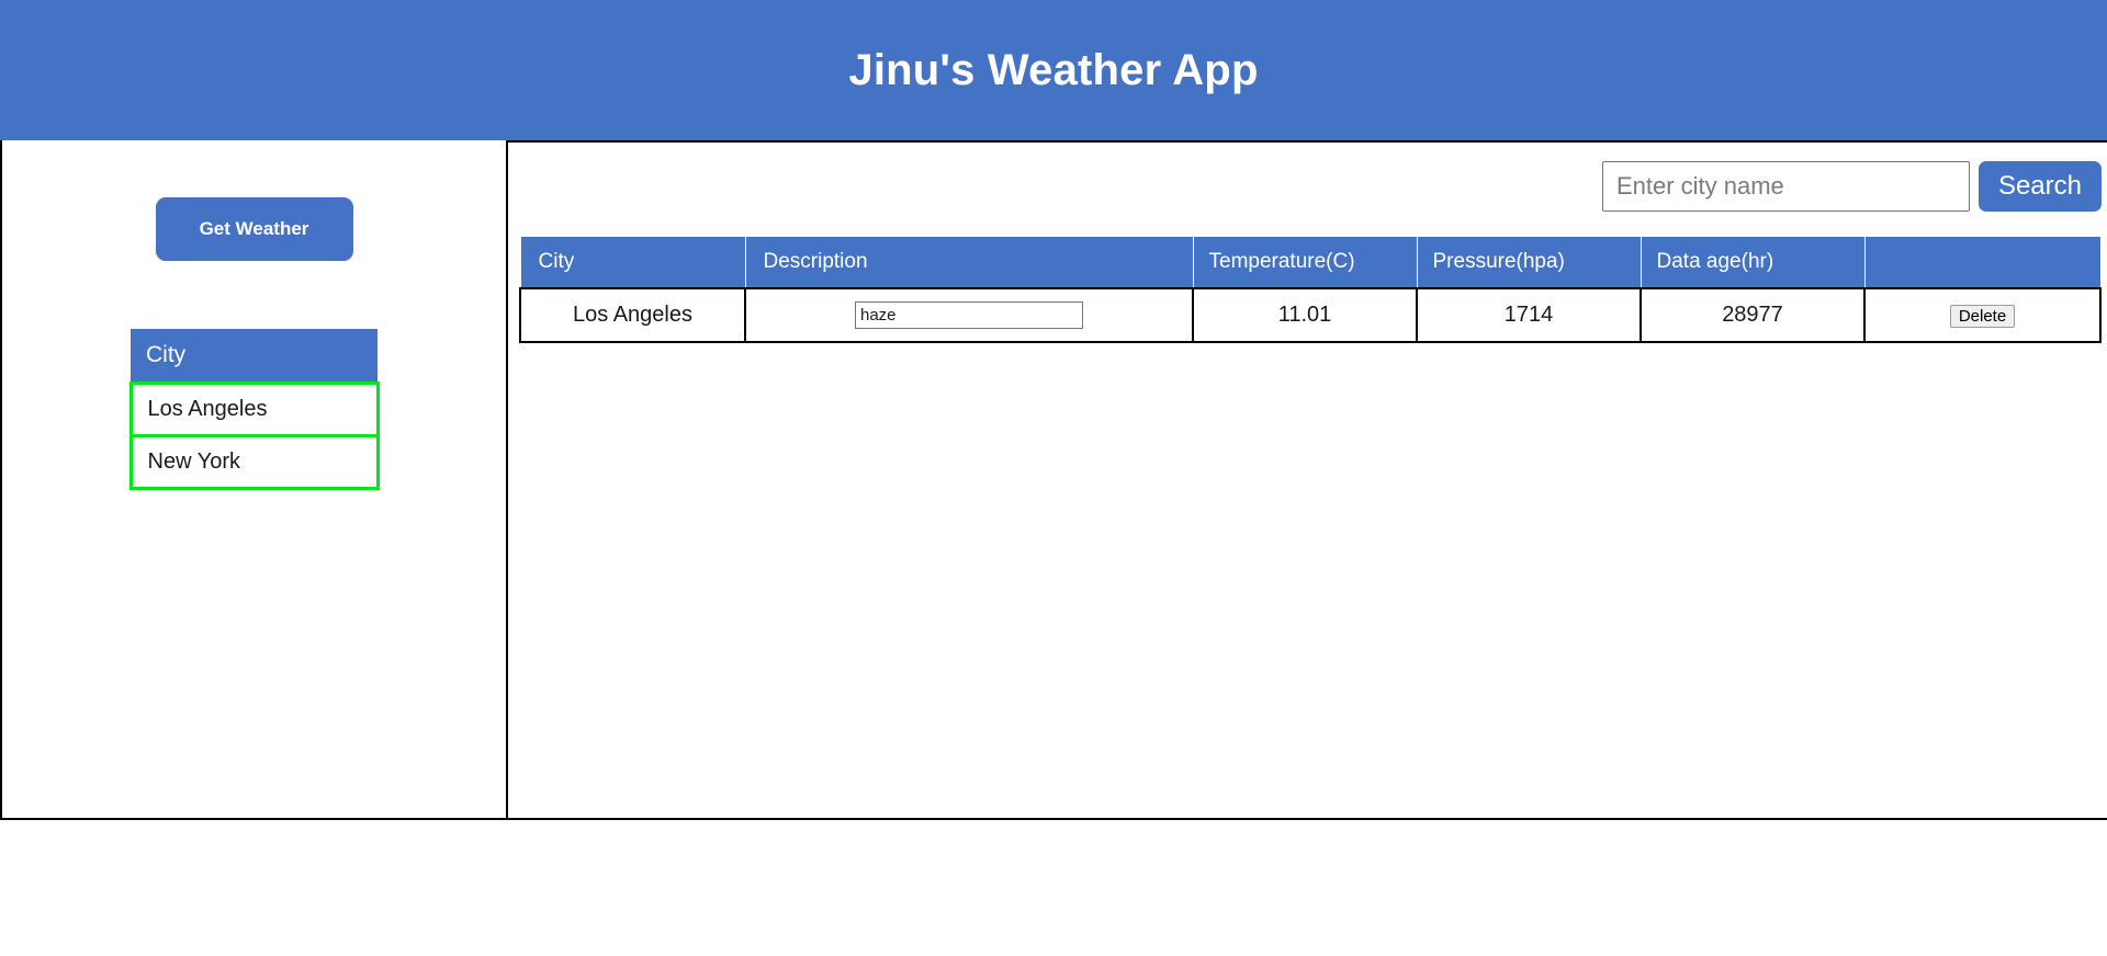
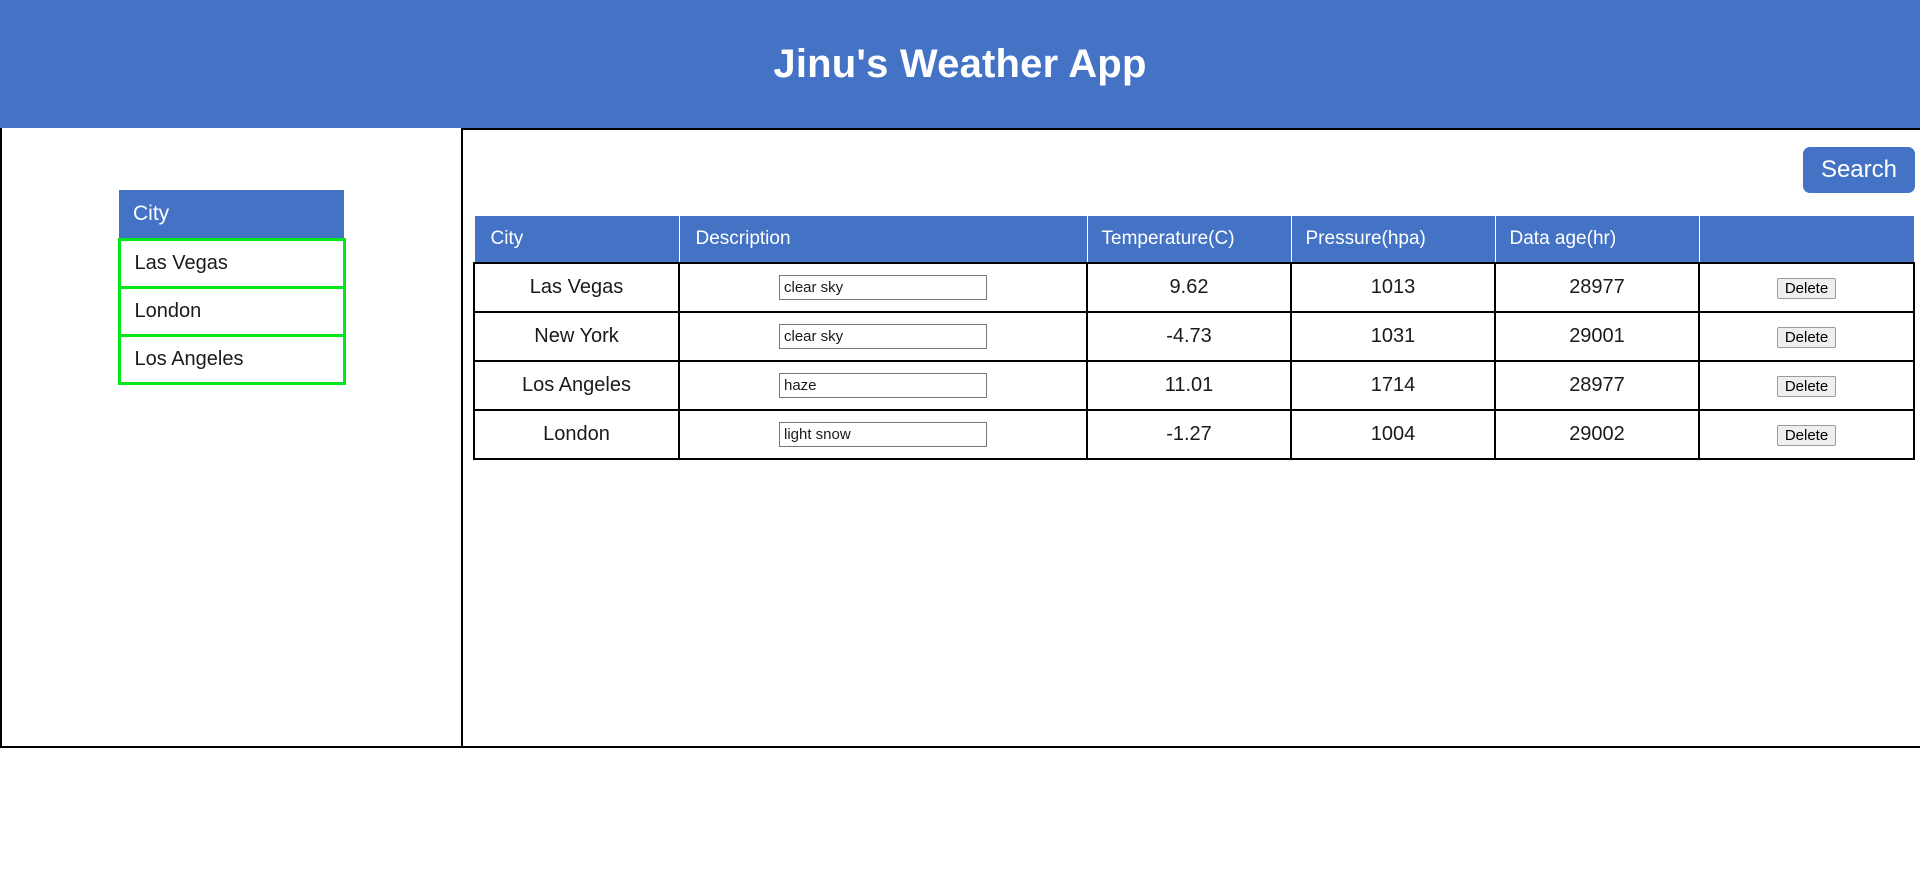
  Jinu's Weather App
- Get Weather
  City
+ Las Vegas
+ London
  Los Angeles
- New York
- Enter city name
  Search
  City	Description	Temperature(C)	Pressure(hpa)	Data age(hr)
+ Las Vegas	clear sky	9.62	1013	28977	Delete
+ New York	clear sky	-4.73	1031	29001	Delete
  Los Angeles	haze	11.01	1714	28977	Delete
+ London	light snow	-1.27	1004	29002	Delete
